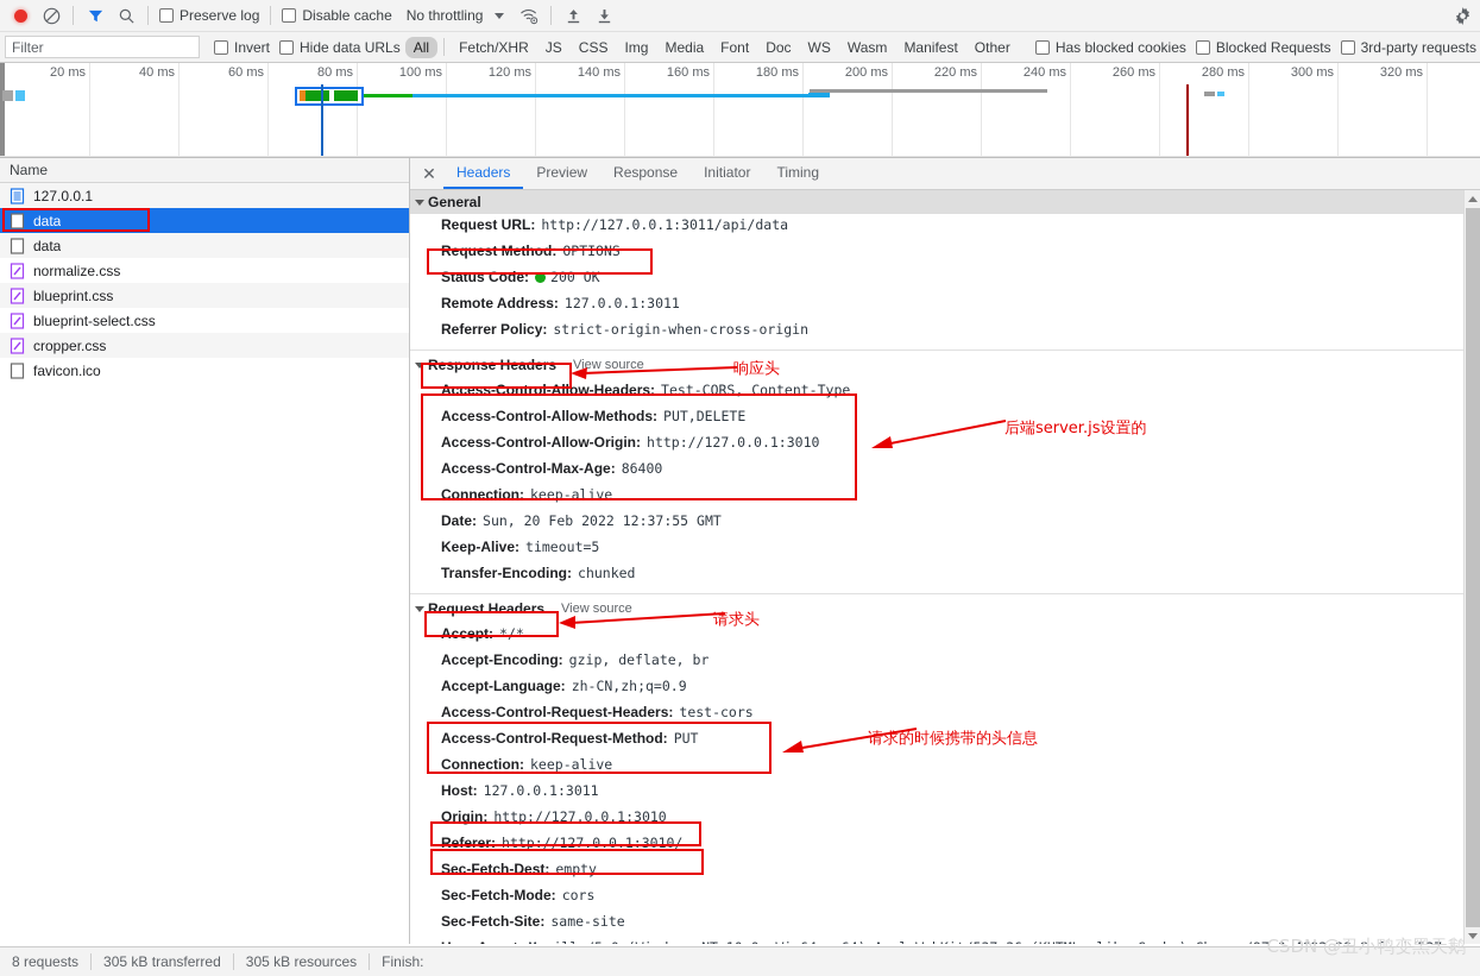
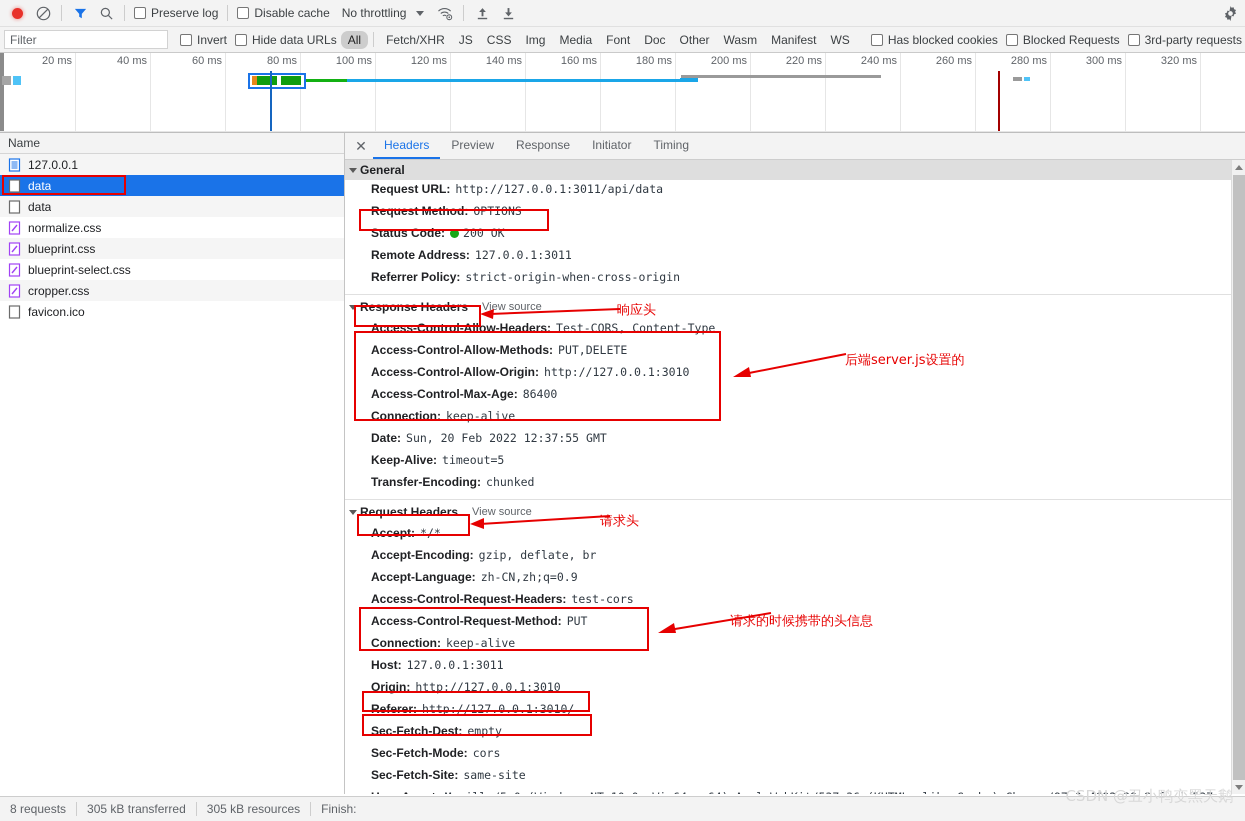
  Preserve log
  Disable cache
  No throttling
  Filter
  Invert
  Hide data URLs
  All
  Fetch/XHR
  JS
  CSS
  Img
  Media
  Font
  Doc
- WS
+ Other
  Wasm
  Manifest
- Other
+ WS
  Has blocked cookies
  Blocked Requests
  3rd-party requests
  20 ms
  40 ms
  60 ms
  80 ms
  100 ms
  120 ms
  140 ms
  160 ms
  180 ms
  200 ms
  220 ms
  240 ms
  260 ms
  280 ms
  300 ms
  320 ms
  Name
  127.0.0.1
  data
  data
  normalize.css
  blueprint.css
  blueprint-select.css
  cropper.css
  favicon.ico
  ✕
  Headers
  Preview
  Response
  Initiator
  Timing
  General
  Request URL:
  http://127.0.0.1:3011/api/data
  Request Method:
  OPTIONS
  Status Code:
  200 OK
  Remote Address:
  127.0.0.1:3011
  Referrer Policy:
  strict-origin-when-cross-origin
  Response Headers
  View source
  Access-Control-Allow-Headers:
  Test-CORS, Content-Type
  Access-Control-Allow-Methods:
  PUT,DELETE
  Access-Control-Allow-Origin:
  http://127.0.0.1:3010
  Access-Control-Max-Age:
  86400
  Connection:
  keep-alive
  Date:
  Sun, 20 Feb 2022 12:37:55 GMT
  Keep-Alive:
  timeout=5
  Transfer-Encoding:
  chunked
  Request Headers
  View source
  Accept:
  */*
  Accept-Encoding:
  gzip, deflate, br
  Accept-Language:
  zh-CN,zh;q=0.9
  Access-Control-Request-Headers:
  test-cors
  Access-Control-Request-Method:
  PUT
  Connection:
  keep-alive
  Host:
  127.0.0.1:3011
  Origin:
  http://127.0.0.1:3010
  Referer:
  http://127.0.0.1:3010/
  Sec-Fetch-Dest:
  empty
  Sec-Fetch-Mode:
  cors
  Sec-Fetch-Site:
  same-site
  8 requests
  305 kB transferred
  305 kB resources
  Finish:
  响应头
  后端server.js设置的
  请求头
  请求的时候携带的头信息
  CSDN @丑小鸭变黑天鹅
